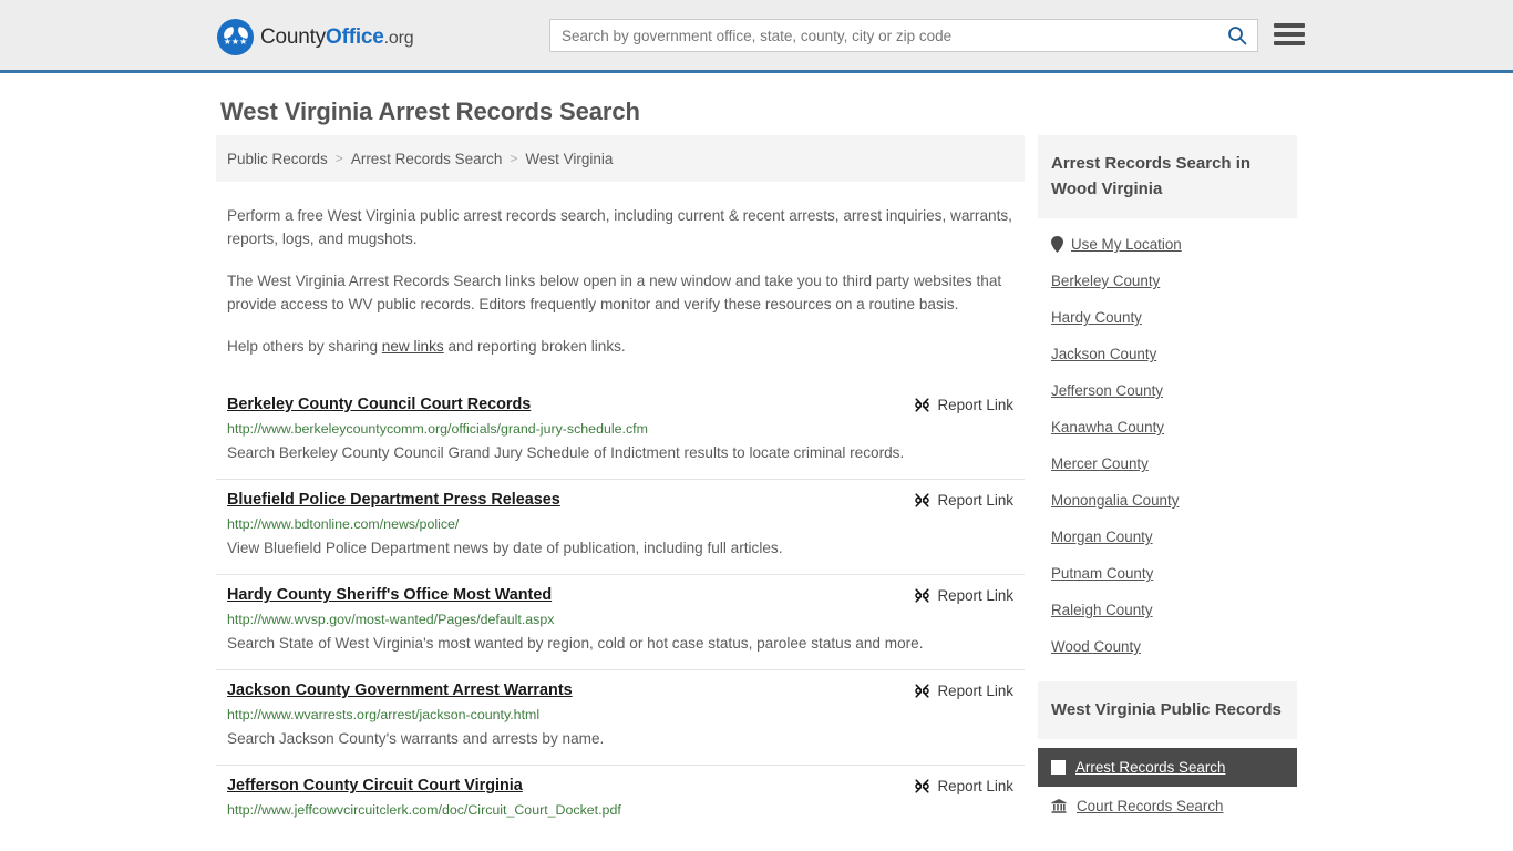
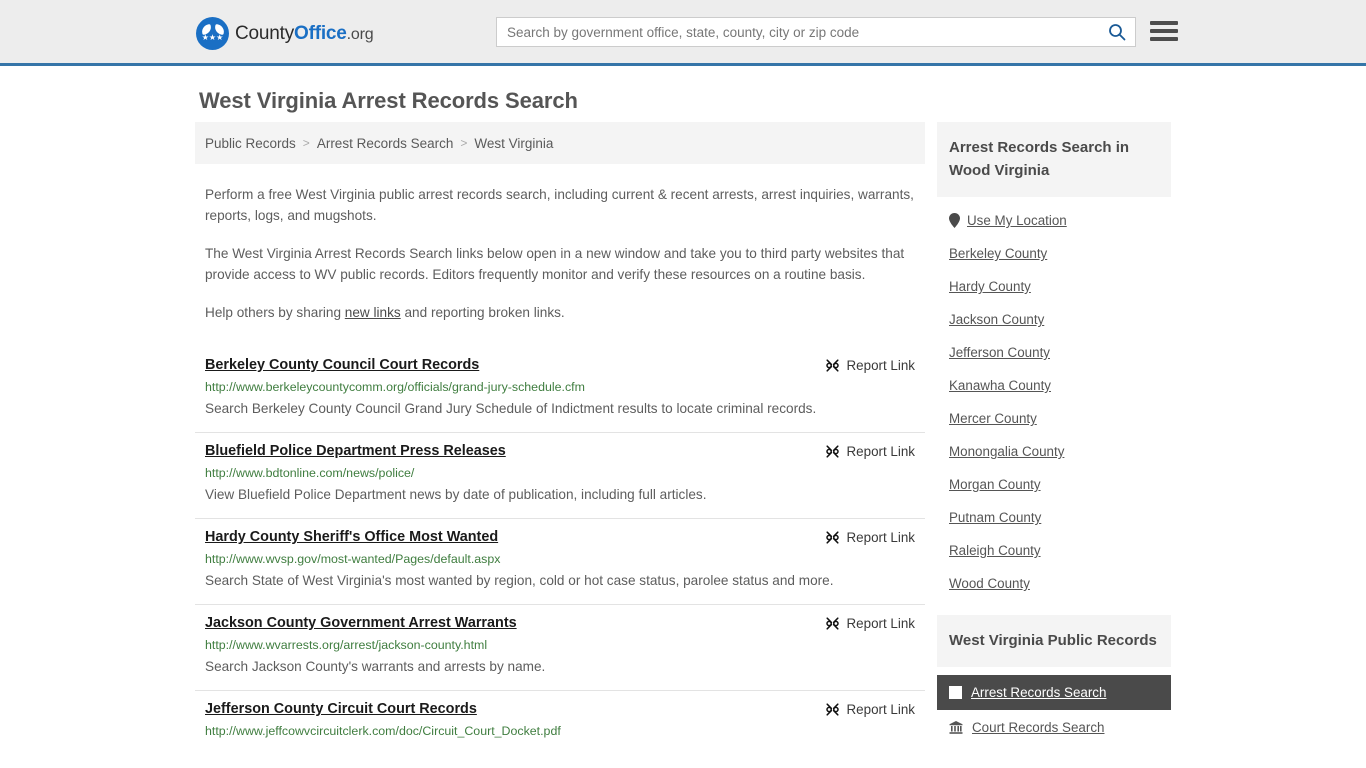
  ★★★
  CountyOffice.org
  Search by government office, state, county, city or zip code
  West Virginia Arrest Records Search
  Public Records
  >
  Arrest Records Search
  >
  West Virginia
  Perform a free West Virginia public arrest records search, including current & recent arrests, arrest inquiries, warrants, reports, logs, and mugshots.
  The West Virginia Arrest Records Search links below open in a new window and take you to third party websites that provide access to WV public records. Editors frequently monitor and verify these resources on a routine basis.
  Help others by sharing new links and reporting broken links.
  Berkeley County Council Court Records
  Report Link
  http://www.berkeleycountycomm.org/officials/grand-jury-schedule.cfm
  Search Berkeley County Council Grand Jury Schedule of Indictment results to locate criminal records.
  Bluefield Police Department Press Releases
  Report Link
  http://www.bdtonline.com/news/police/
  View Bluefield Police Department news by date of publication, including full articles.
  Hardy County Sheriff's Office Most Wanted
  Report Link
  http://www.wvsp.gov/most-wanted/Pages/default.aspx
  Search State of West Virginia's most wanted by region, cold or hot case status, parolee status and more.
  Jackson County Government Arrest Warrants
  Report Link
  http://www.wvarrests.org/arrest/jackson-county.html
  Search Jackson County's warrants and arrests by name.
- Jefferson County Circuit Court Virginia
+ Jefferson County Circuit Court Records
  Report Link
  http://www.jeffcowvcircuitclerk.com/doc/Circuit_Court_Docket.pdf
  Arrest Records Search in Wood Virginia
  Use My Location
  Berkeley County
  Hardy County
  Jackson County
  Jefferson County
  Kanawha County
  Mercer County
  Monongalia County
  Morgan County
  Putnam County
  Raleigh County
  Wood County
  West Virginia Public Records
  Arrest Records Search
  Court Records Search
